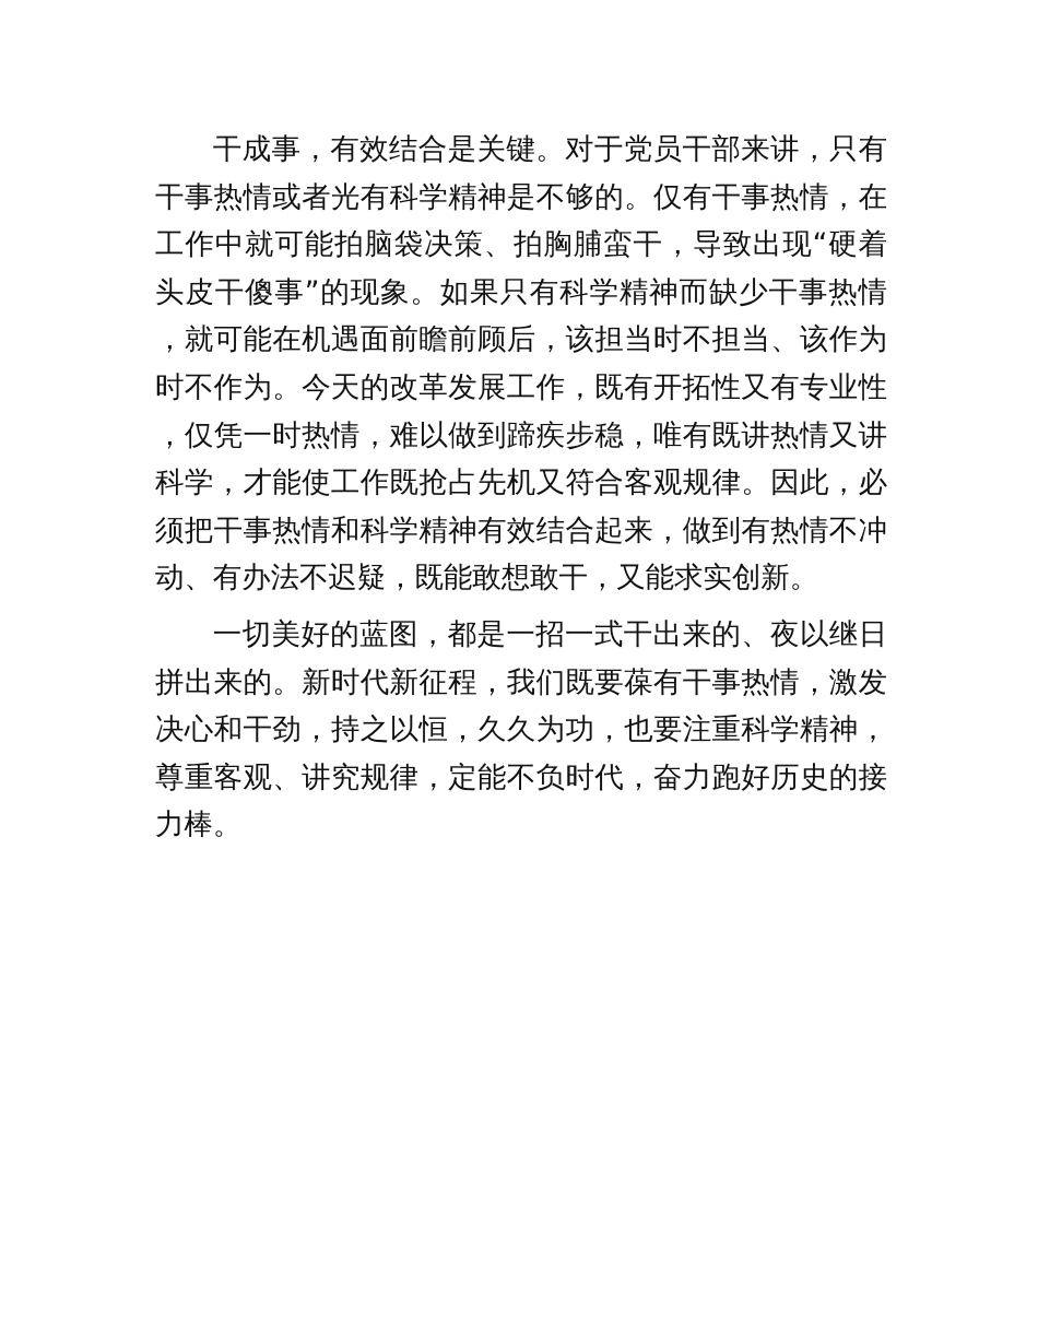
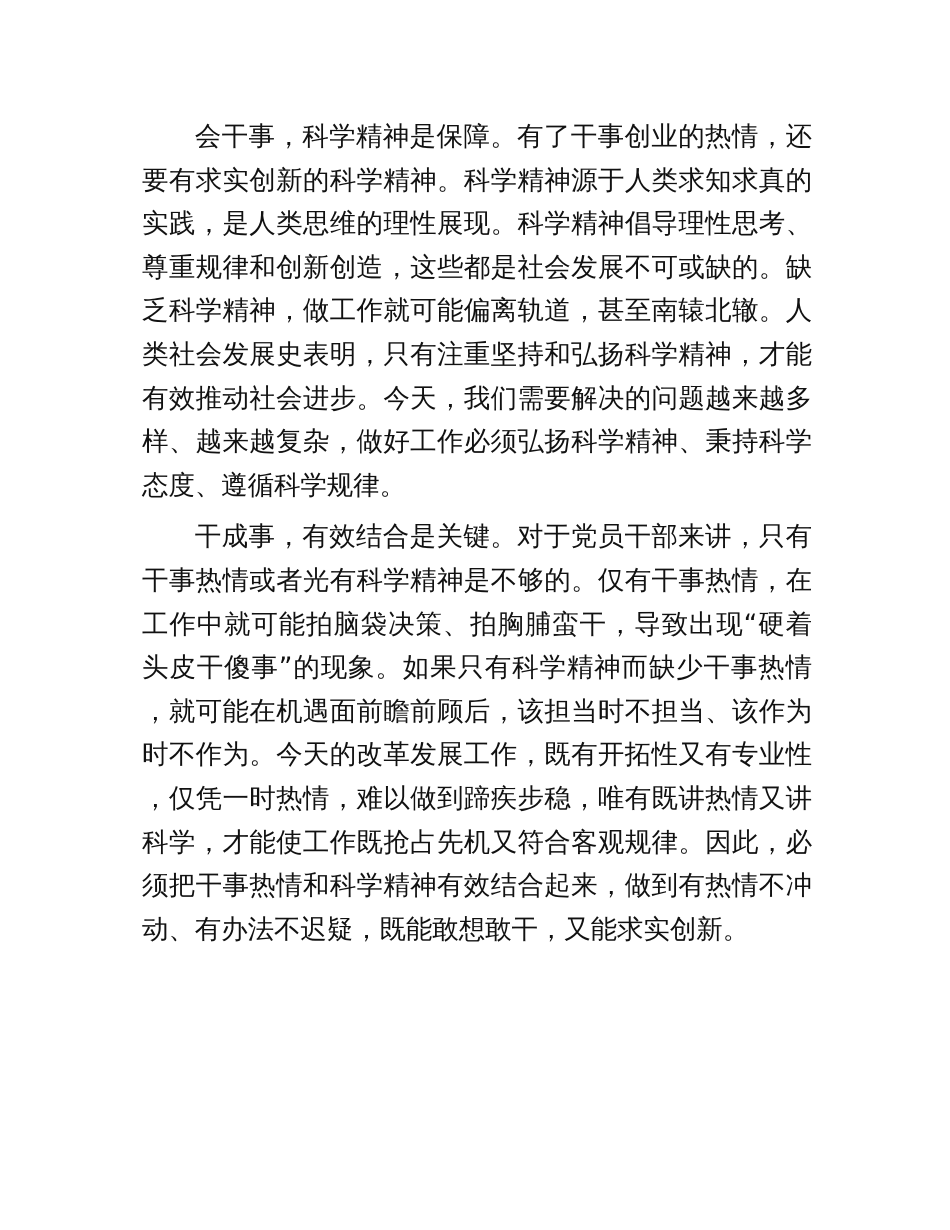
+ 会干事，科学精神是保障。有了干事创业的热情，还要有求实创新的科学精神。科学精神源于人类求知求真的实践，是人类思维的理性展现。科学精神倡导理性思考、尊重规律和创新创造，这些都是社会发展不可或缺的。缺乏科学精神，做工作就可能偏离轨道，甚至南辕北辙。人类社会发展史表明，只有注重坚持和弘扬科学精神，才能有效推动社会进步。今天，我们需要解决的问题越来越多样、越来越复杂，做好工作必须弘扬科学精神、秉持科学态度、遵循科学规律。
  干成事，有效结合是关键。对于党员干部来讲，只有干事热情或者光有科学精神是不够的。仅有干事热情，在工作中就可能拍脑袋决策、拍胸脯蛮干，导致出现“硬着头皮干傻事”的现象。如果只有科学精神而缺少干事热情，就可能在机遇面前瞻前顾后，该担当时不担当、该作为时不作为。今天的改革发展工作，既有开拓性又有专业性，仅凭一时热情，难以做到蹄疾步稳，唯有既讲热情又讲科学，才能使工作既抢占先机又符合客观规律。因此，必须把干事热情和科学精神有效结合起来，做到有热情不冲动、有办法不迟疑，既能敢想敢干，又能求实创新。
- 一切美好的蓝图，都是一招一式干出来的、夜以继日拼出来的。新时代新征程，我们既要葆有干事热情，激发决心和干劲，持之以恒，久久为功，也要注重科学精神，尊重客观、讲究规律，定能不负时代，奋力跑好历史的接力棒。
